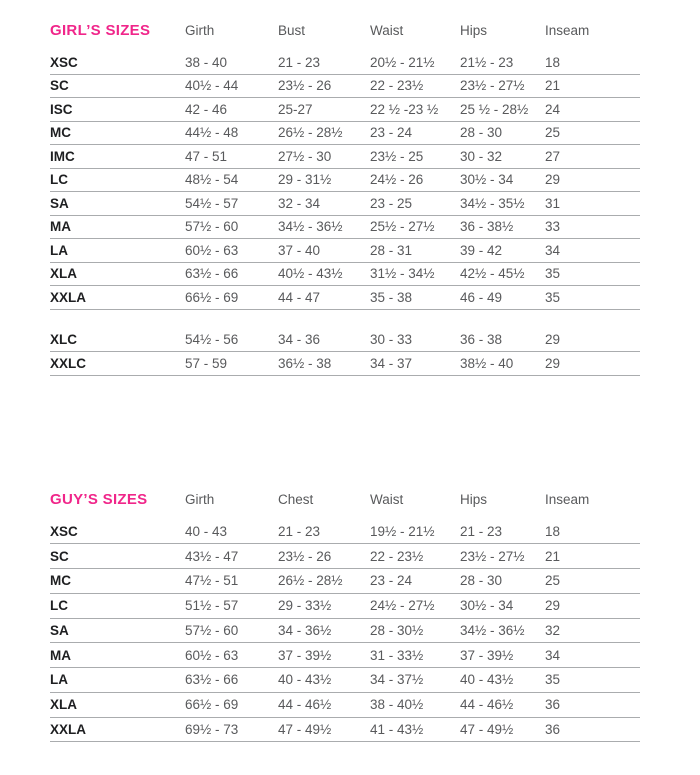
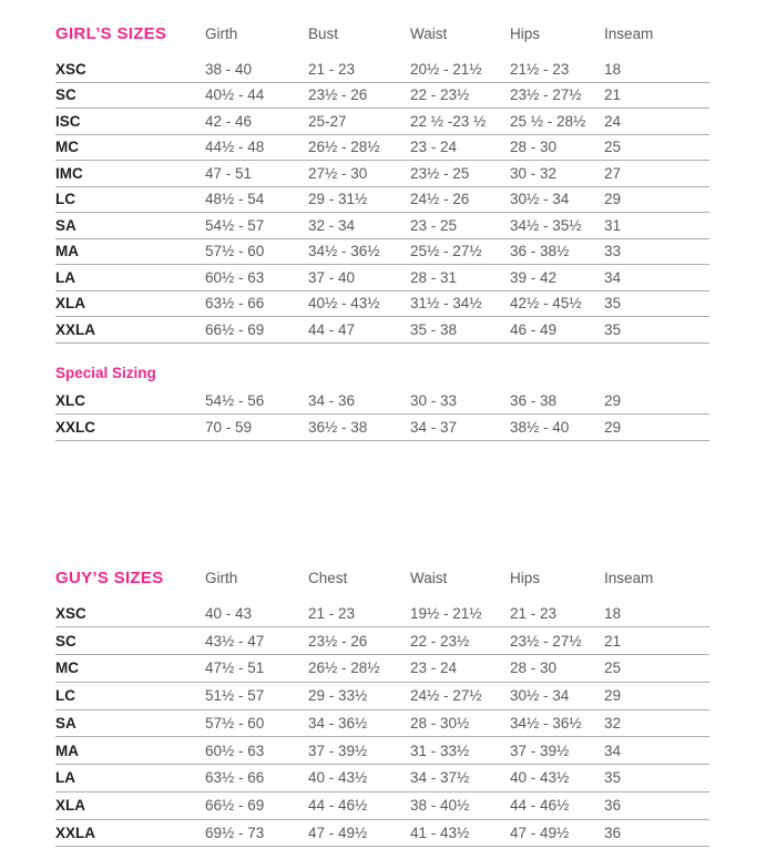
  GIRL’S SIZES
  Girth
  Bust
  Waist
  Hips
  Inseam
  XSC
  38 - 40
  21 - 23
  20½ - 21½
  21½ - 23
  18
  SC
  40½ - 44
  23½ - 26
  22 - 23½
  23½ - 27½
  21
  ISC
  42 - 46
  25-27
  22 ½ -23 ½
  25 ½ - 28½
  24
  MC
  44½ - 48
  26½ - 28½
  23 - 24
  28 - 30
  25
  IMC
  47 - 51
  27½ - 30
  23½ - 25
  30 - 32
  27
  LC
  48½ - 54
  29 - 31½
  24½ - 26
  30½ - 34
  29
  SA
  54½ - 57
  32 - 34
  23 - 25
  34½ - 35½
  31
  MA
  57½ - 60
  34½ - 36½
  25½ - 27½
  36 - 38½
  33
  LA
  60½ - 63
  37 - 40
  28 - 31
  39 - 42
  34
  XLA
  63½ - 66
  40½ - 43½
  31½ - 34½
  42½ - 45½
  35
  XXLA
  66½ - 69
  44 - 47
  35 - 38
  46 - 49
  35
+ Special Sizing
  XLC
  54½ - 56
  34 - 36
  30 - 33
  36 - 38
  29
  XXLC
- 57 - 59
+ 70 - 59
  36½ - 38
  34 - 37
  38½ - 40
  29
  GUY’S SIZES
  Girth
  Chest
  Waist
  Hips
  Inseam
  XSC
  40 - 43
  21 - 23
  19½ - 21½
  21 - 23
  18
  SC
  43½ - 47
  23½ - 26
  22 - 23½
  23½ - 27½
  21
  MC
  47½ - 51
  26½ - 28½
  23 - 24
  28 - 30
  25
  LC
  51½ - 57
  29 - 33½
  24½ - 27½
  30½ - 34
  29
  SA
  57½ - 60
  34 - 36½
  28 - 30½
  34½ - 36½
  32
  MA
  60½ - 63
  37 - 39½
  31 - 33½
  37 - 39½
  34
  LA
  63½ - 66
  40 - 43½
  34 - 37½
  40 - 43½
  35
  XLA
  66½ - 69
  44 - 46½
  38 - 40½
  44 - 46½
  36
  XXLA
  69½ - 73
  47 - 49½
  41 - 43½
  47 - 49½
  36
